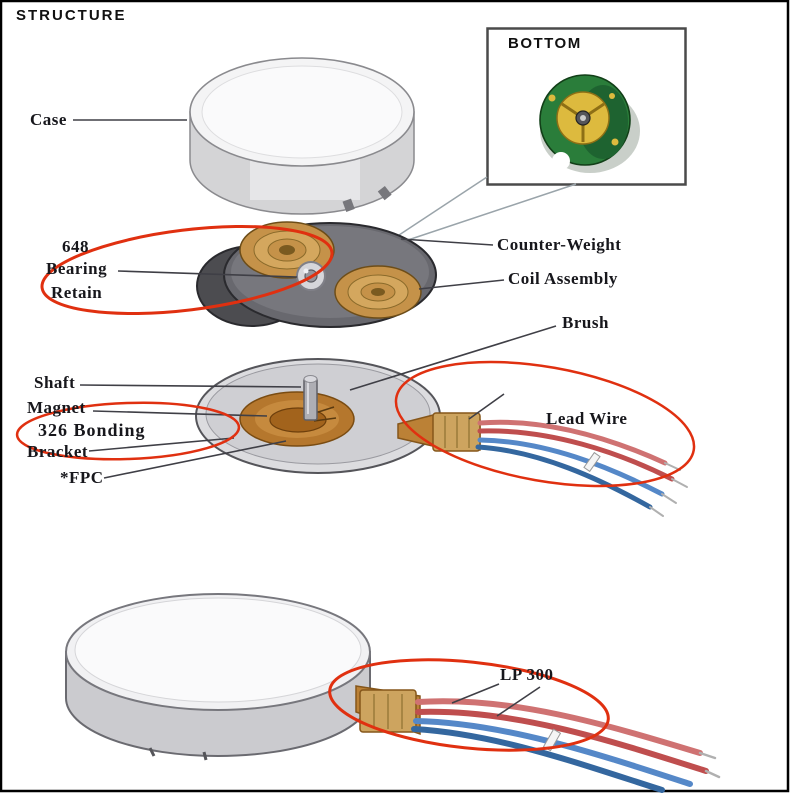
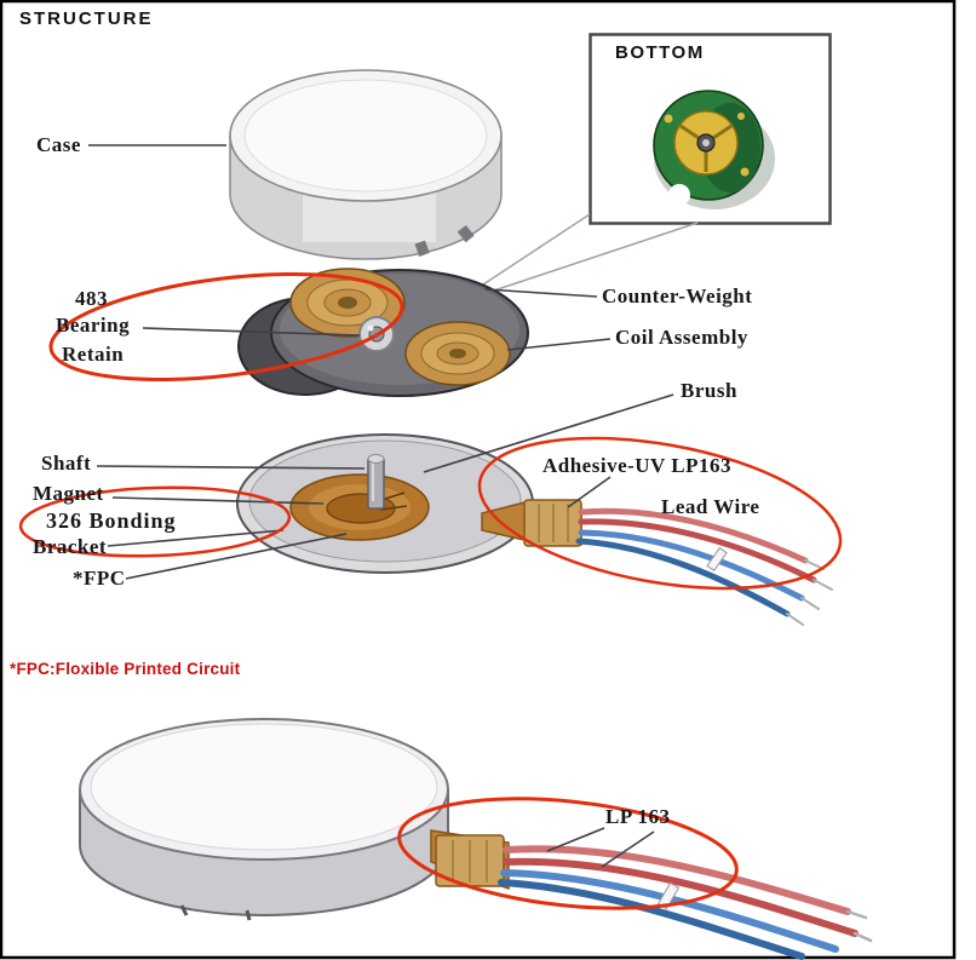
  STRUCTURE
  Case
  BOTTOM
  Counter-Weight
  Coil Assembly
  Brush
- 648
+ 483
  Bearing
  Retain
  Shaft
  Magnet
  326 Bonding
  Bracket
  *FPC
+ Adhesive-UV LP163
  Lead Wire
+ *FPC:Floxible Printed Circuit
- LP 300
+ LP 163
